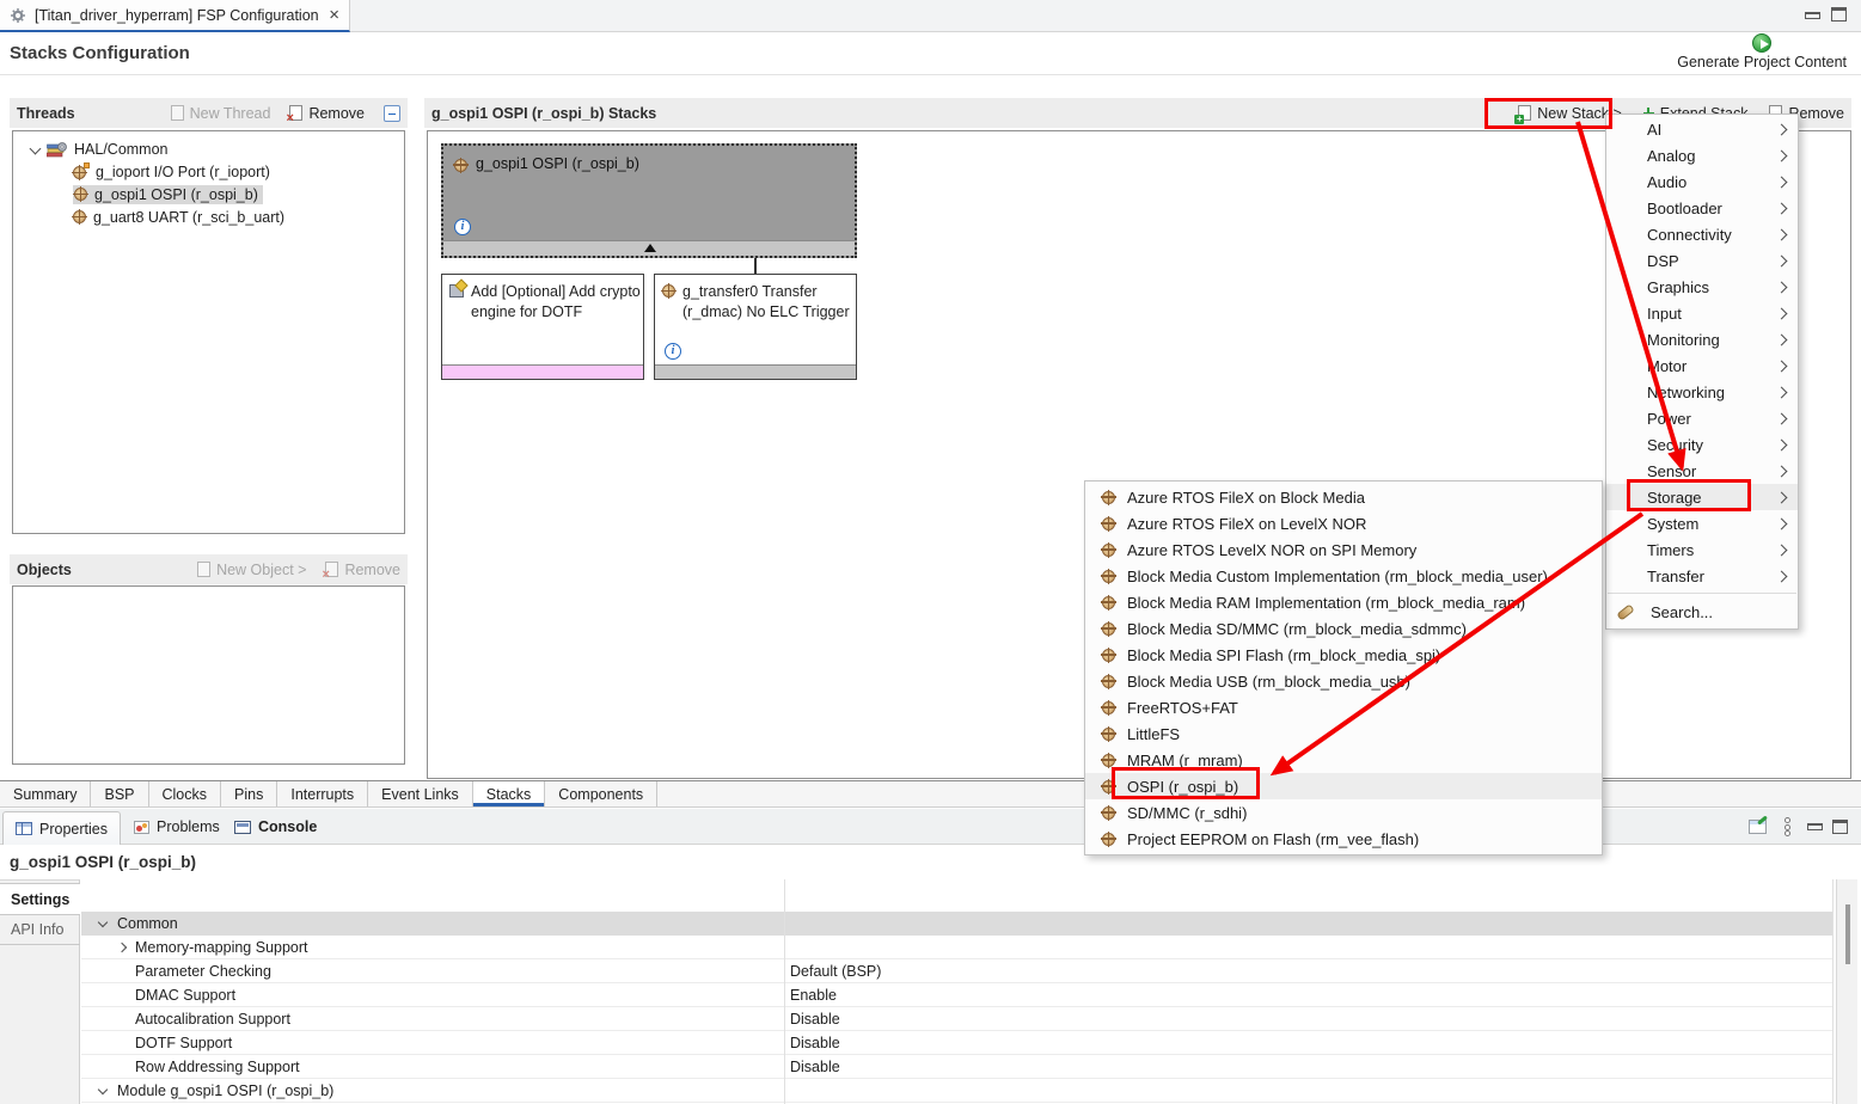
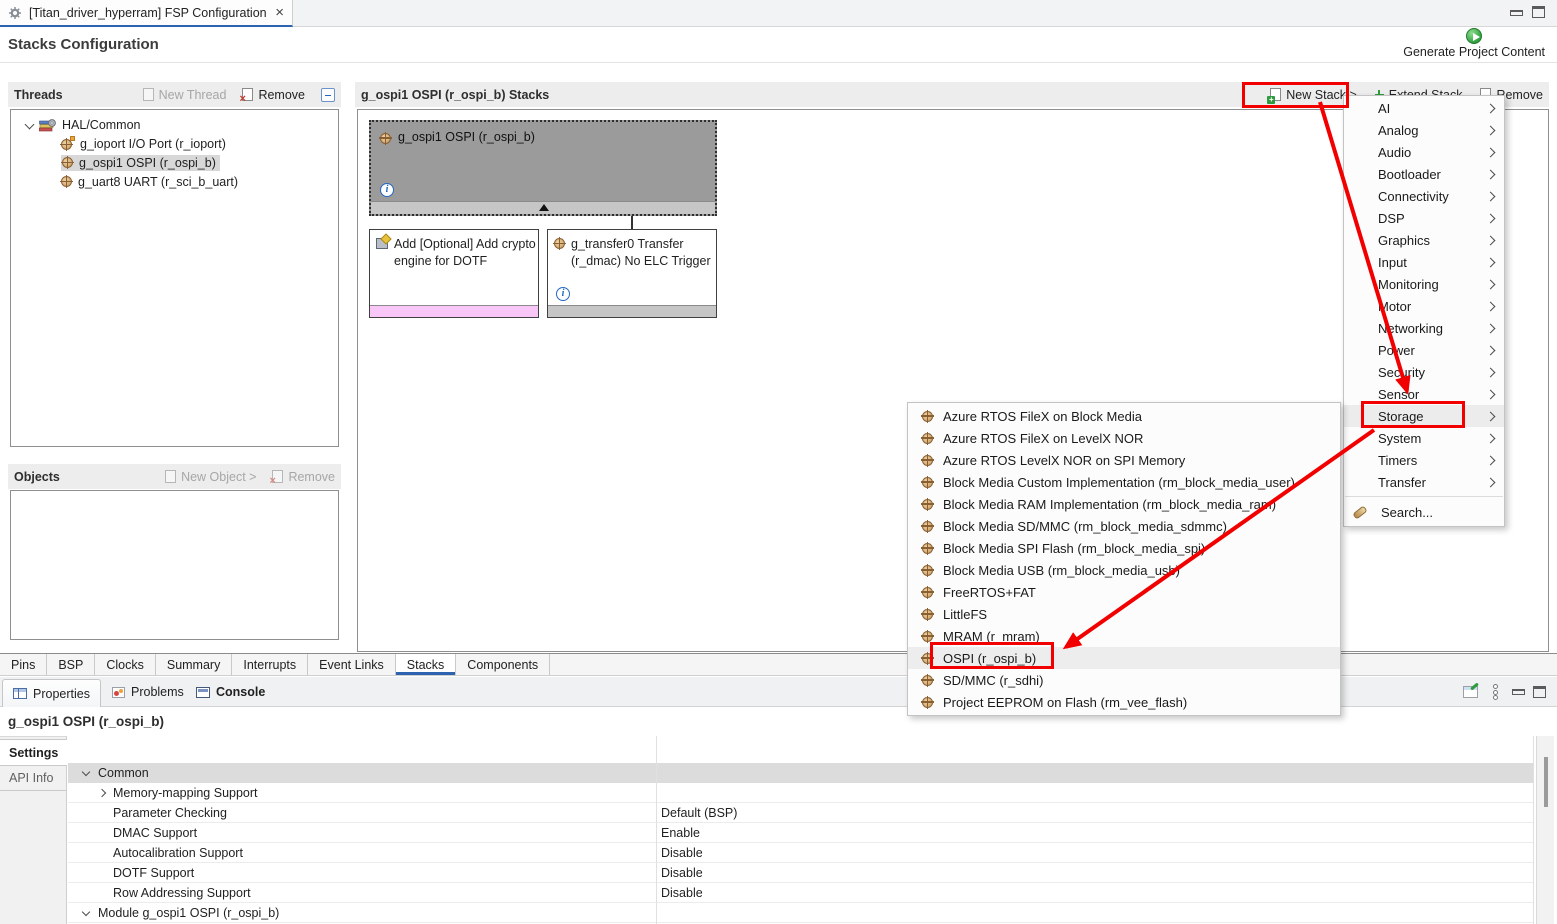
  [Titan_driver_hyperram] FSP Configuration
  ×
  Stacks Configuration
  Generate Project Content
  Threads
  New Thread
  Remove
  HAL/Common
  g_ioport I/O Port (r_ioport)
  g_ospi1 OSPI (r_ospi_b)
  g_uart8 UART (r_sci_b_uart)
  Objects
  New Object >
  Remove
  g_ospi1 OSPI (r_ospi_b) Stacks
  New Stac
  emove
  g_ospi1 OSPI (r_ospi_b)
  Add [Optional] Add crypto engine for DOTF
  g_transfer0 Transfer (r_dmac) No ELC Trigger
  AI
  Analog
  Audio
  Bootloader
  Connectivity
  DSP
  Graphics
  Input
  Monitoring
  otor
  Networking
  Power
  Security
  Sensor
  Storage
  System
  Timers
  Transfer
  Search...
  Azure RTOS FileX on Block Media
  Azure RTOS FileX on LevelX NOR
  Azure RTOS LevelX NOR on SPI Memory
  Block Media Custom Implementation (rm_block_media_user)
  Block Media RAM Implementation (rm_block_media_ra)
  Block Media SD/MMC (rm_block_media_sdmmc)
  Block Media SPI Flash (rm_block_media_spi
  Block Media USB (rm_block_media_us
  FreeRTOS+FAT
  LittleFS
  MRAM (r_mram)
  OSPI (r_ospi_b)
  SD/MMC (r_sdhi)
  Project EEPROM on Flash (rm_vee_flash)
- Summary
+ Pins
  BSP
  Clocks
- Pins
+ Summary
  Interrupts
  Event Links
  Stacks
  Components
  Properties
  Problems
  Console
  g_ospi1 OSPI (r_ospi_b)
  Settings
  API Info
  Common
  Memory-mapping Support
  Parameter Checking
  Default (BSP)
  DMAC Support
  Enable
  Autocalibration Support
  Disable
  DOTF Support
  Disable
  Row Addressing Support
  Disable
  Module g_ospi1 OSPI (r_ospi_b)
